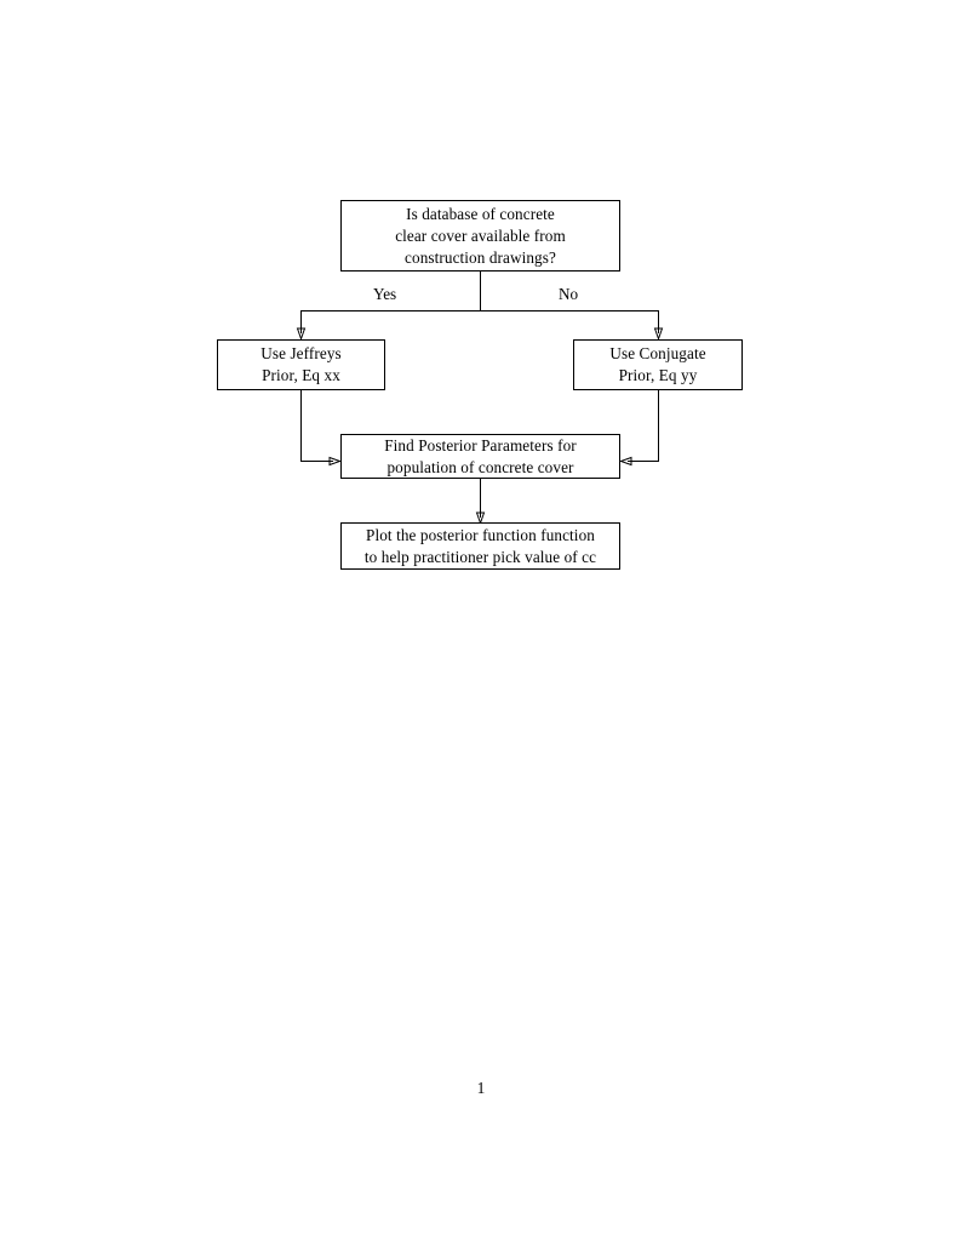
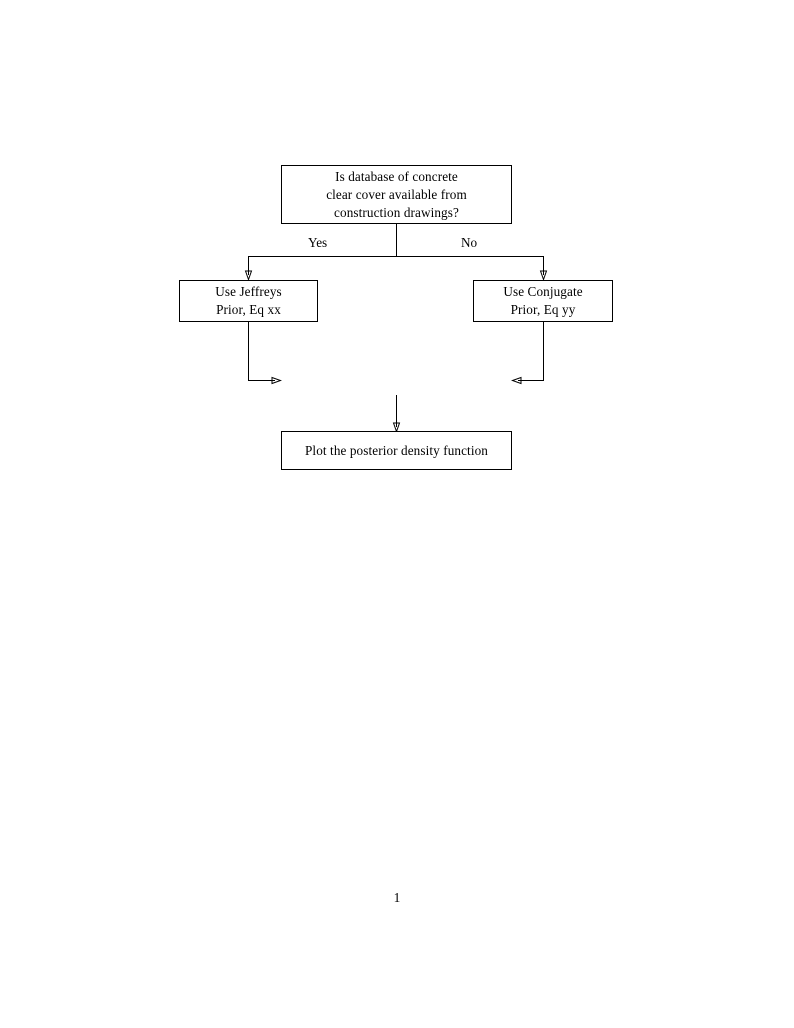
  Is database of concrete
  clear cover available from
  construction drawings?
  Yes
  No
  Use Jeffreys
  Prior, Eq xx
  Use Conjugate
  Prior, Eq yy
- Find Posterior Parameters for
- population of concrete cover
- Plot the posterior function function
+ Plot the posterior density function
- to help practitioner pick value of cc
  1
